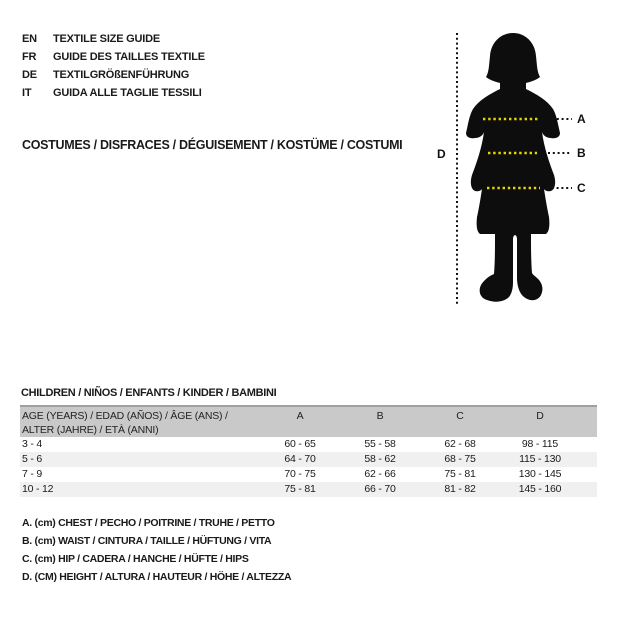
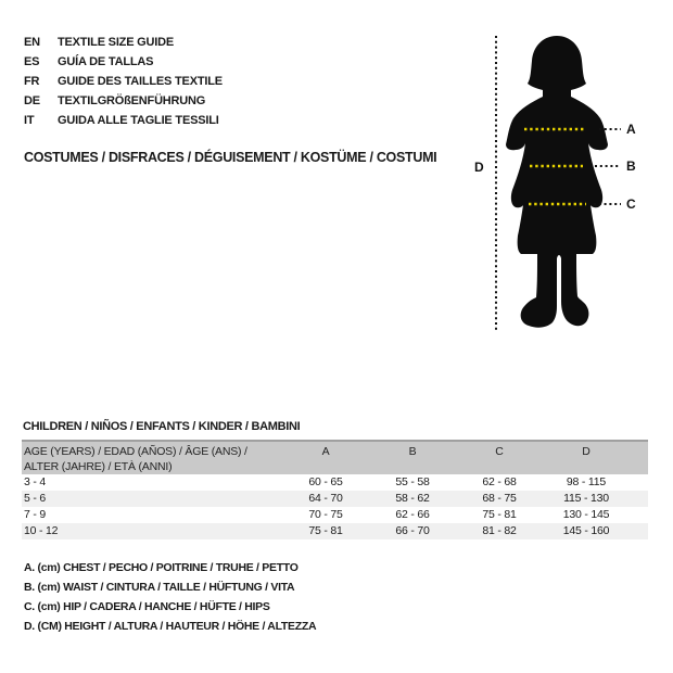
  EN
  TEXTILE SIZE GUIDE
+ ES
+ GUÍA DE TALLAS
  FR
  GUIDE DES TAILLES TEXTILE
  DE
  TEXTILGRÖßENFÜHRUNG
  IT
  GUIDA ALLE TAGLIE TESSILI
  COSTUMES / DISFRACES / DÉGUISEMENT / KOSTÜME / COSTUMI
  A
  B
  C
  D
  CHILDREN / NIÑOS / ENFANTS / KINDER / BAMBINI
  AGE (YEARS) / EDAD (AÑOS) / ÂGE (ANS) /
  ALTER (JAHRE) / ETÀ (ANNI)
  A
  B
  C
  D
  3 - 4
  60 - 65
  55 - 58
  62 - 68
  98 - 115
  5 - 6
  64 - 70
  58 - 62
  68 - 75
  115 - 130
  7 - 9
  70 - 75
  62 - 66
  75 - 81
  130 - 145
  10 - 12
  75 - 81
  66 - 70
  81 - 82
  145 - 160
  A. (cm) CHEST / PECHO / POITRINE / TRUHE / PETTO
  B. (cm) WAIST / CINTURA / TAILLE / HÜFTUNG / VITA
  C. (cm) HIP / CADERA / HANCHE / HÜFTE / HIPS
  D. (CM) HEIGHT / ALTURA / HAUTEUR / HÖHE / ALTEZZA
